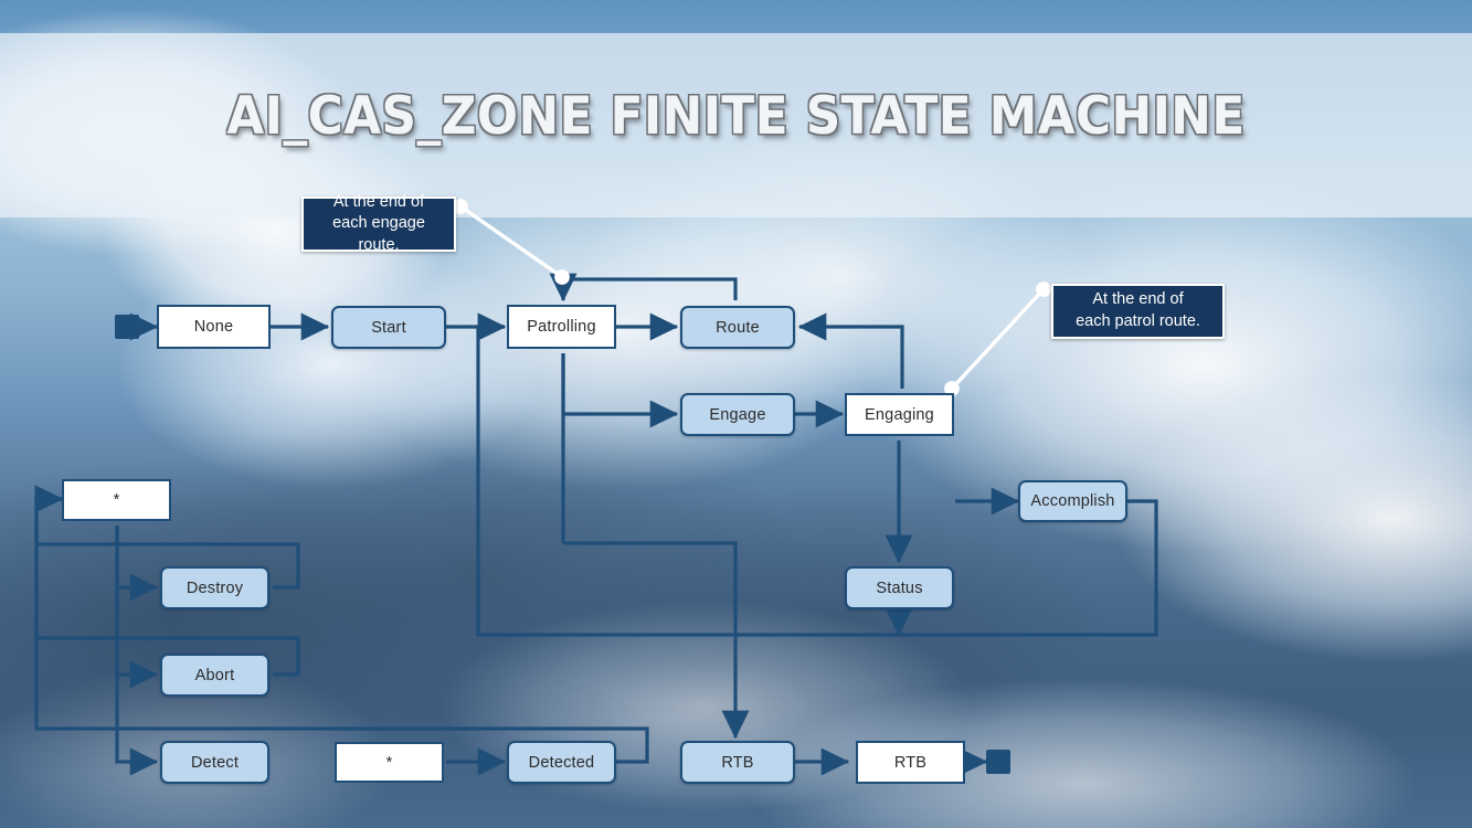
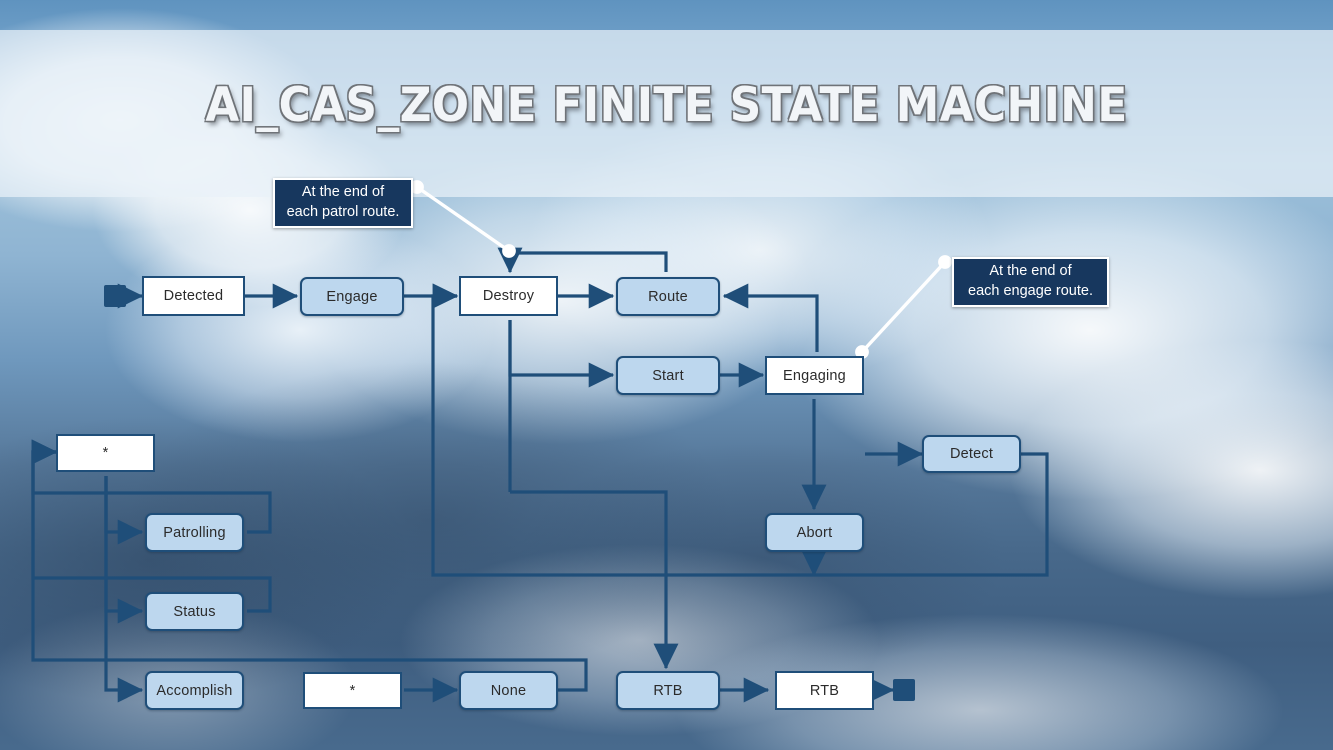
  AI_CAS_ZONE FINITE STATE MACHINE
- None
+ Detected
- Start
+ Engage
- Patrolling
+ Destroy
  Route
- Engage
+ Start
  Engaging
- Accomplish
+ Detect
- Status
+ Abort
  *
- Destroy
+ Patrolling
- Abort
+ Status
- Detect
+ Accomplish
  *
- Detected
+ None
  RTB
  RTB
  At the end of
- each engage route.
+ each patrol route.
  At the end of
- each patrol route.
+ each engage route.
